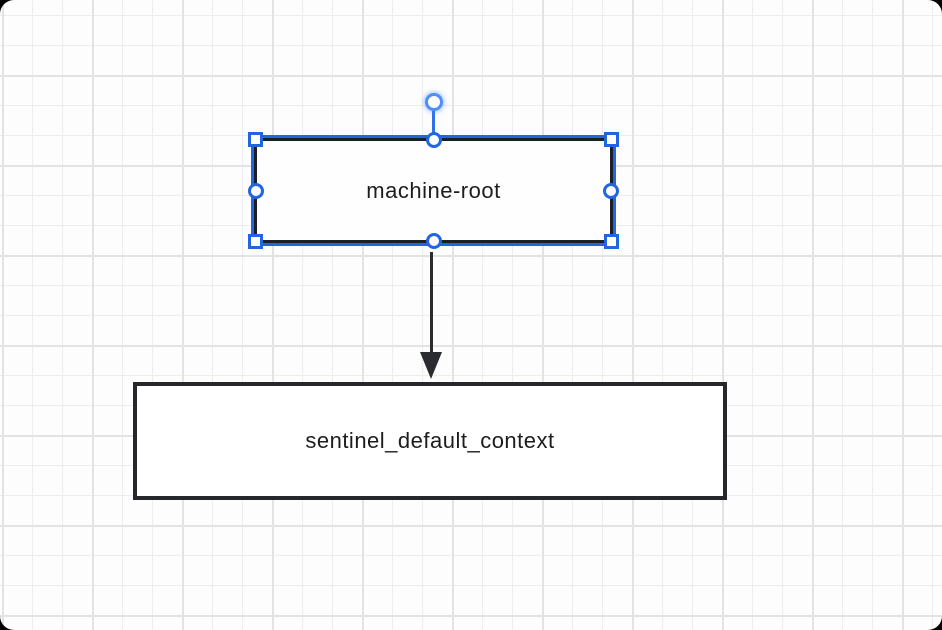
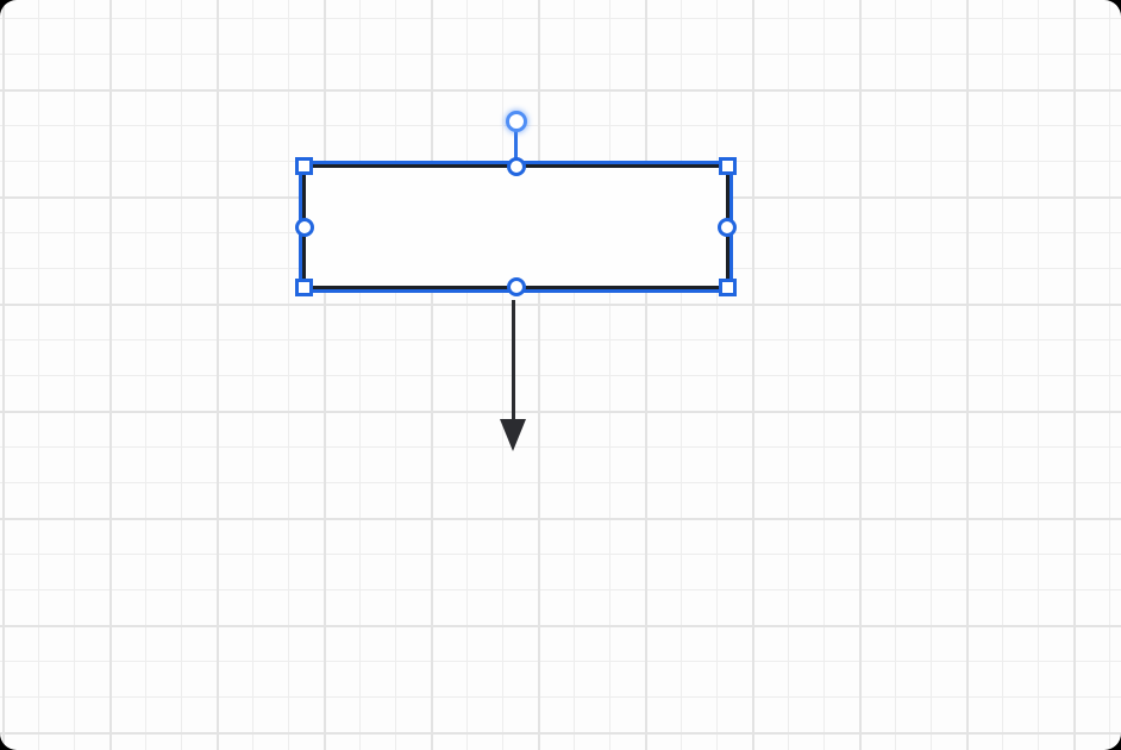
- machine-root
- sentinel_default_context
